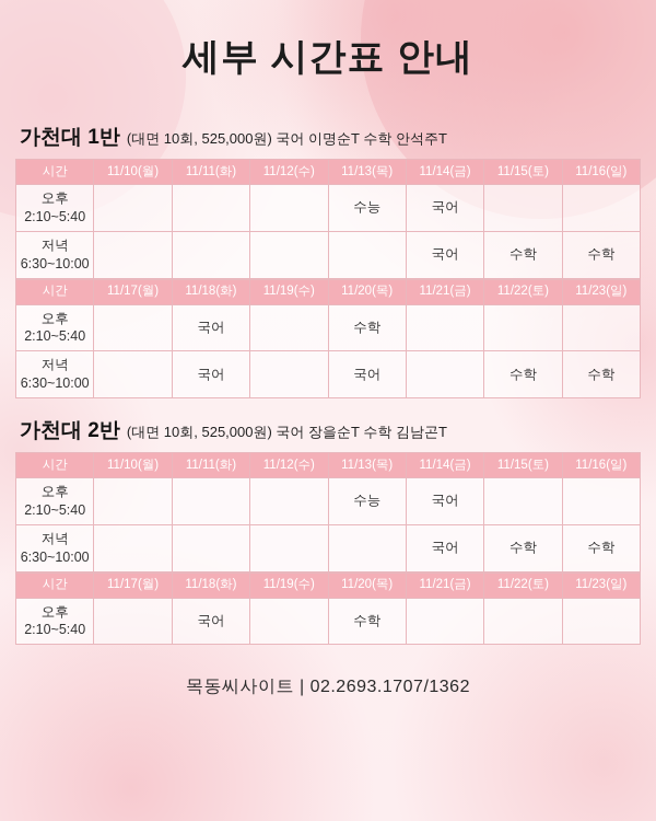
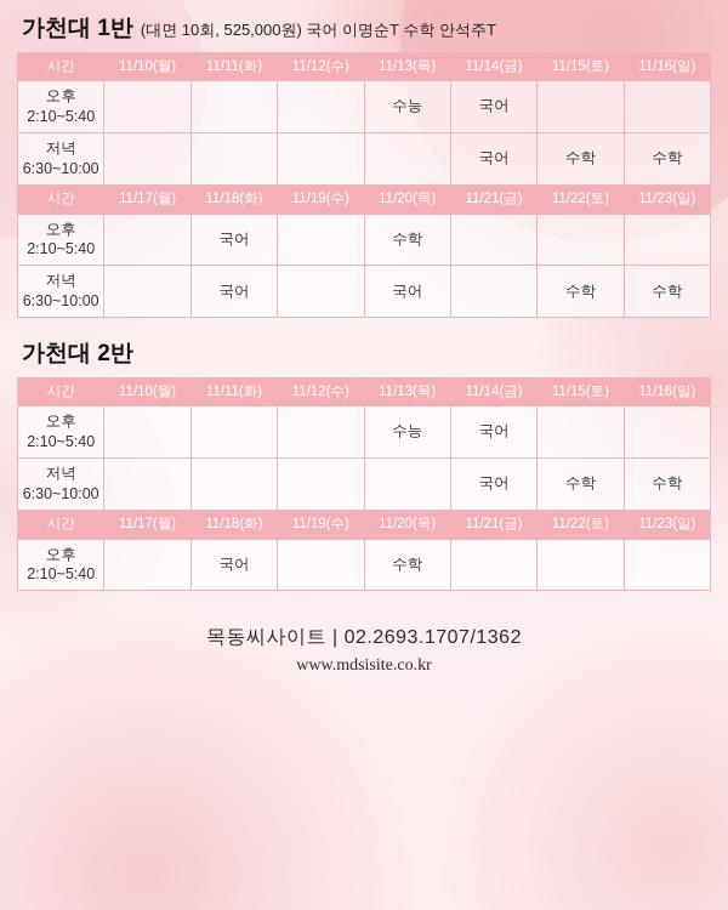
- 세부 시간표 안내
  가천대 1반
  (대면 10회, 525,000원) 국어 이명순T 수학 안석주T
  시간	11/10(월)	11/11(화)	11/12(수)	11/13(목)	11/14(금)	11/15(토)	11/16(일)
  오후 2:10~5:40				수능	국어
  저녁 6:30~10:00					국어	수학	수학
  시간	11/17(월)	11/18(화)	11/19(수)	11/20(목)	11/21(금)	11/22(토)	11/23(일)
  오후 2:10~5:40		국어		수학
  저녁 6:30~10:00		국어		국어		수학	수학
  가천대 2반
- (대면 10회, 525,000원) 국어 장을순T 수학 김남곤T
  시간	11/10(월)	11/11(화)	11/12(수)	11/13(목)	11/14(금)	11/15(토)	11/16(일)
  오후 2:10~5:40				수능	국어
  저녁 6:30~10:00					국어	수학	수학
  시간	11/17(월)	11/18(화)	11/19(수)	11/20(목)	11/21(금)	11/22(토)	11/23(일)
  오후 2:10~5:40		국어		수학
  목동씨사이트 | 02.2693.1707/1362
+ www.mdsisite.co.kr
